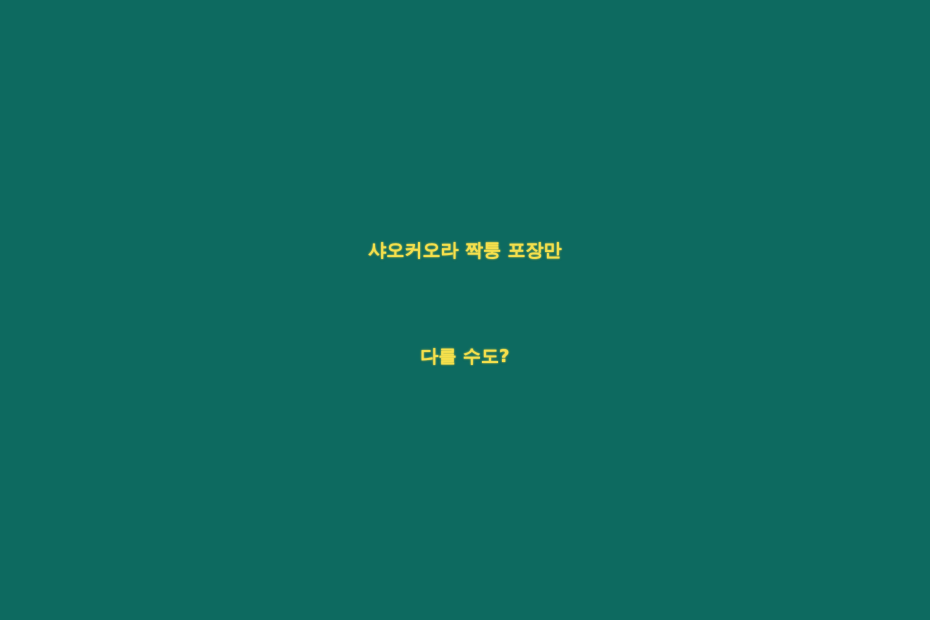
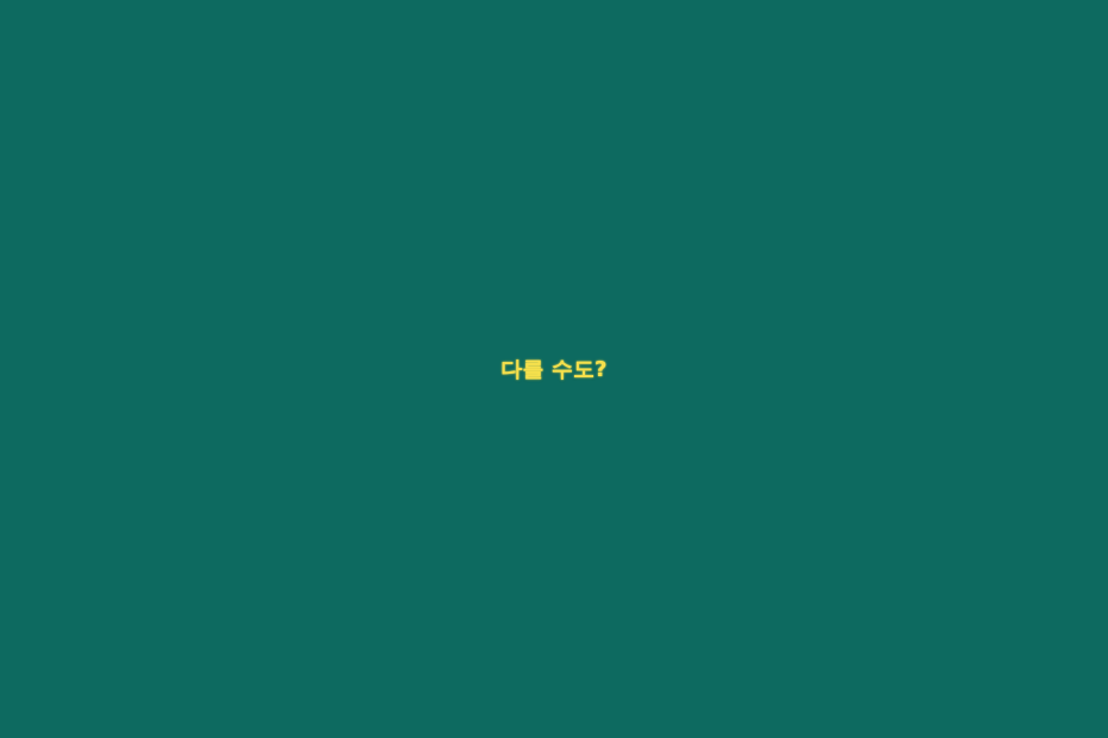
- 샤오커오라 짝퉁 포장만
  다를 수도?
